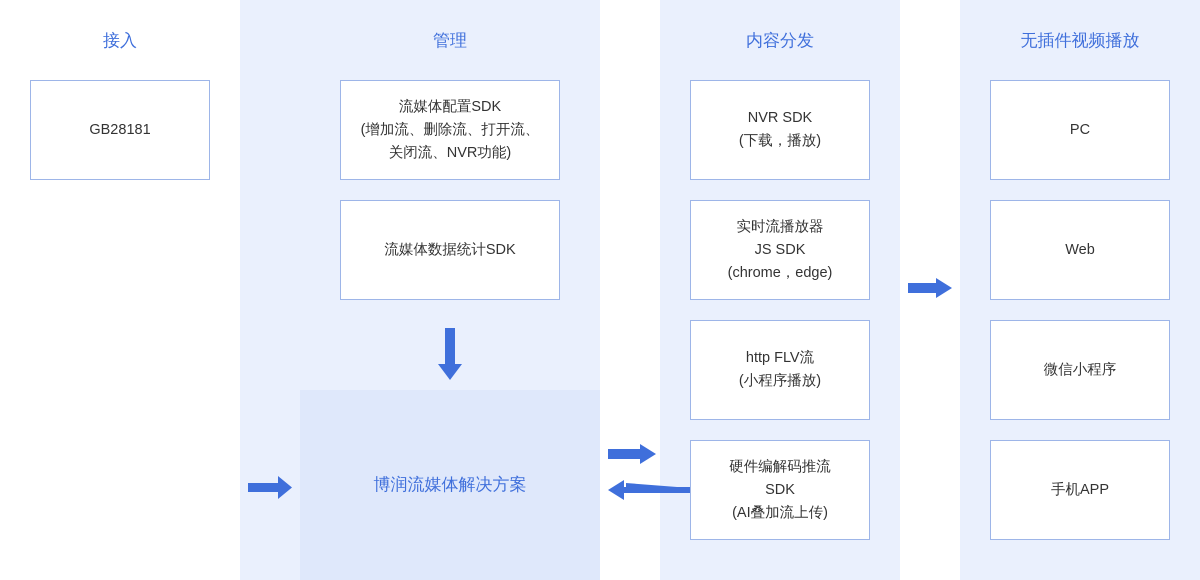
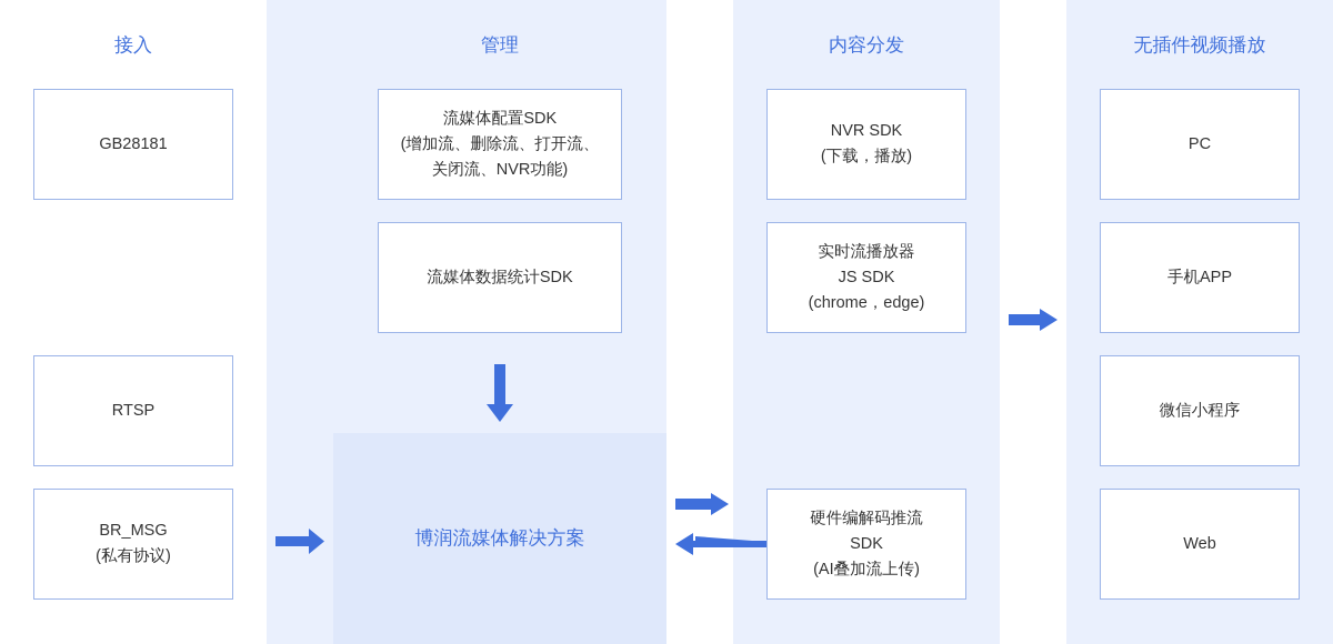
  接入
  管理
  内容分发
  无插件视频播放
  GB28181
+ RTSP
+ BR_MSG
+ (私有协议)
  流媒体配置SDK
  (增加流、删除流、打开流、
  关闭流、NVR功能)
  流媒体数据统计SDK
  博润流媒体解决方案
  NVR SDK
  (下载，播放)
  实时流播放器
  JS SDK
  (chrome，edge)
- http FLV流
- (小程序播放)
  硬件编解码推流
  SDK
  (AI叠加流上传)
  PC
- Web
+ 手机APP
  微信小程序
- 手机APP
+ Web
